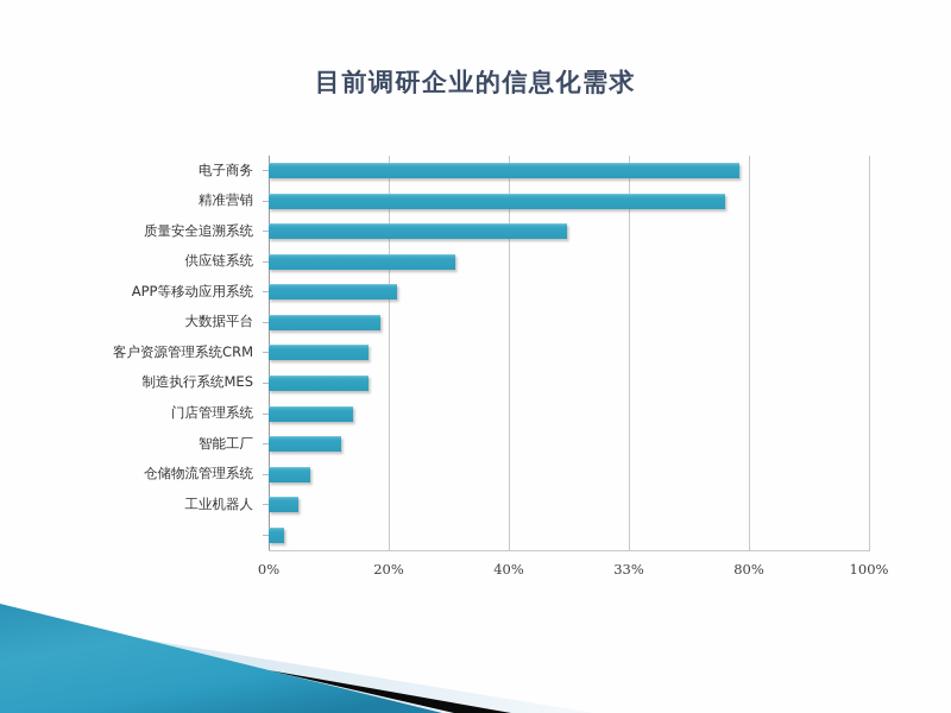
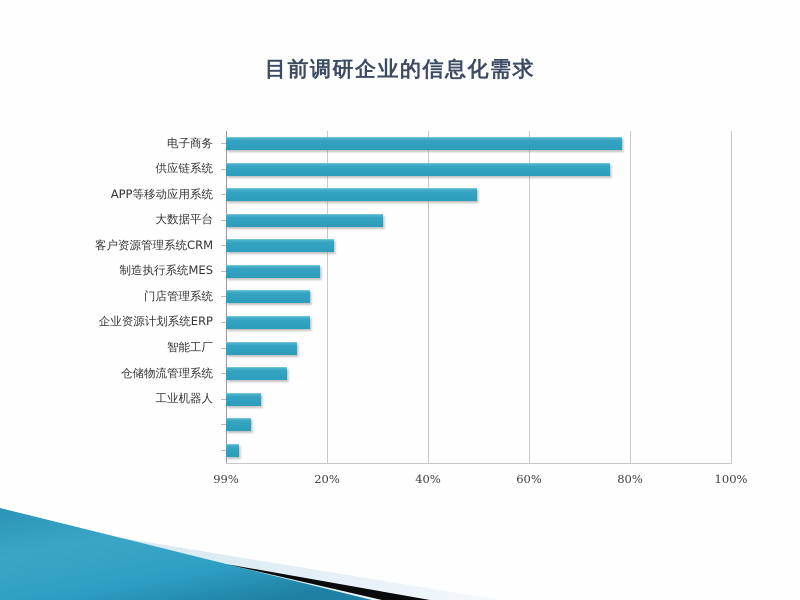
  目前调研企业的信息化需求
  电子商务
- 精准营销
- 质量安全追溯系统
  供应链系统
  APP等移动应用系统
  大数据平台
  客户资源管理系统CRM
  制造执行系统MES
  门店管理系统
+ 企业资源计划系统ERP
  智能工厂
  仓储物流管理系统
  工业机器人
- 0%
+ 99%
  20%
  40%
- 33%
+ 60%
  80%
  100%
